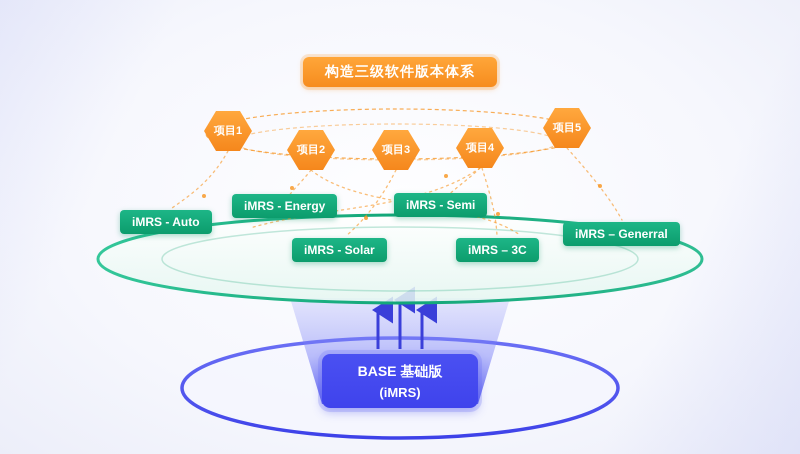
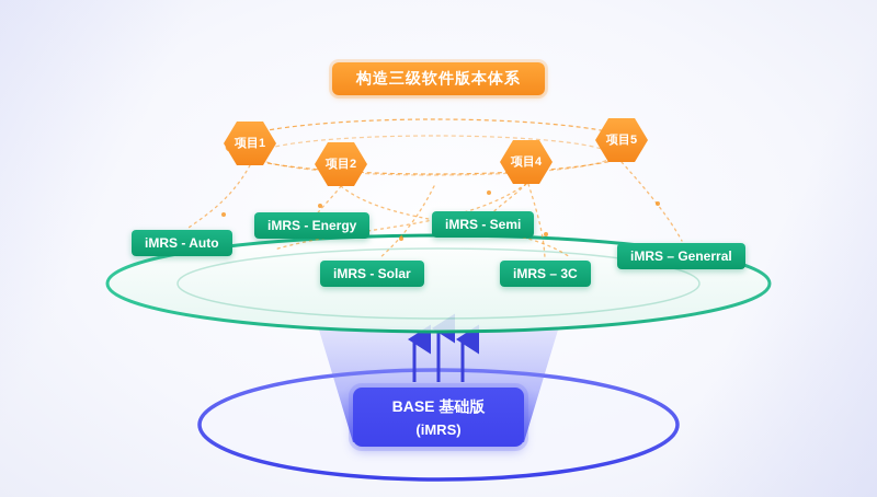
  构造三级软件版本体系
  项目1
  项目2
- 项目3
  项目4
  项目5
  iMRS - Auto
  iMRS - Energy
  iMRS - Solar
  iMRS - Semi
  iMRS – 3C
  iMRS – Generral
  BASE 基础版
  (iMRS)
